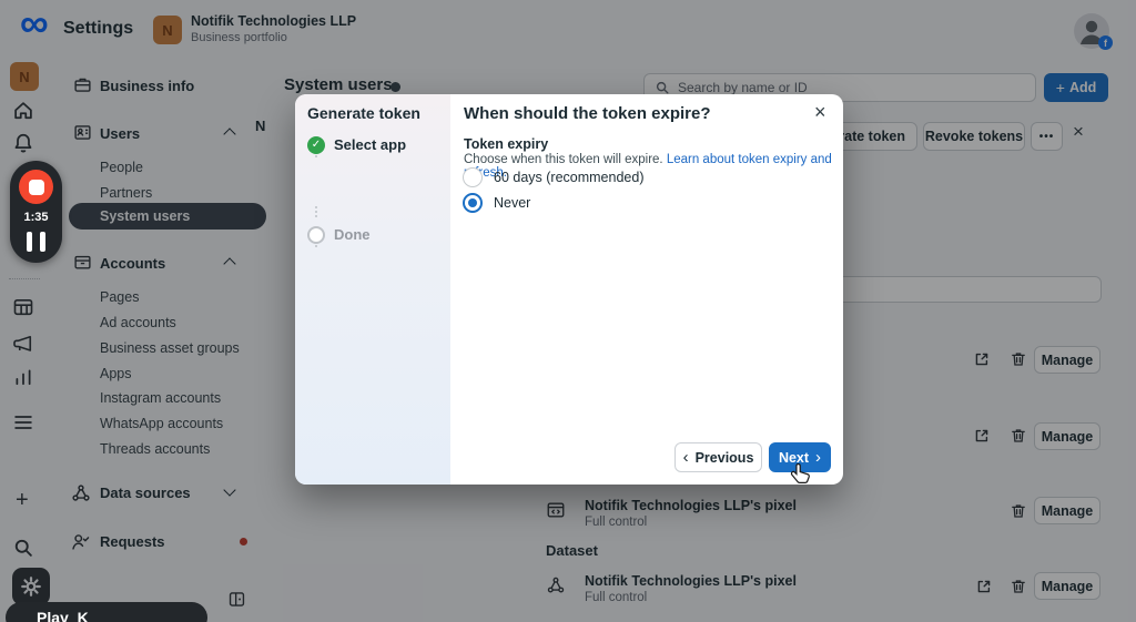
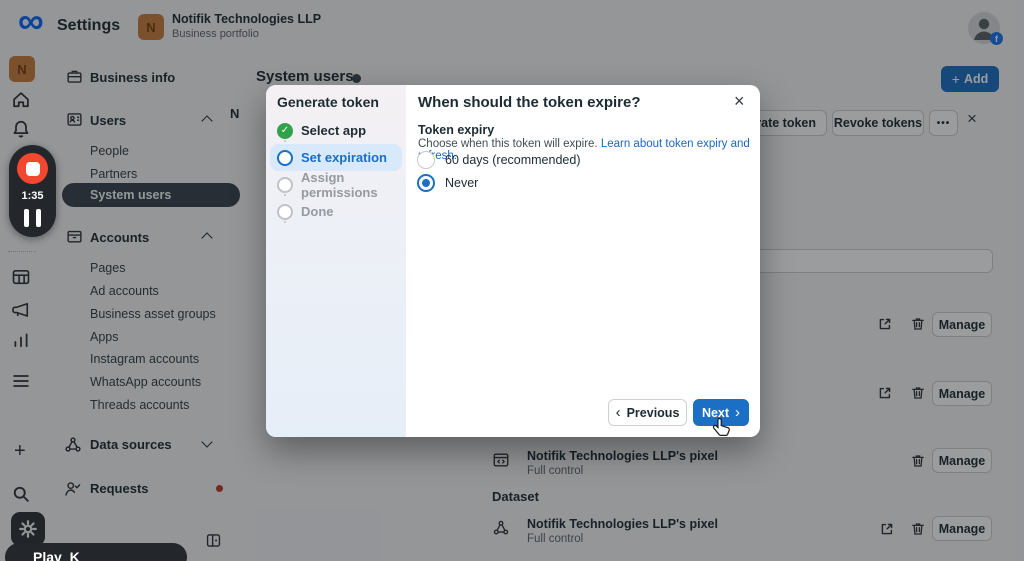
  ∞
  Settings
  N
  Notifik Technologies LLP
  Business portfolio
  f
  N
  +
  Business info
  Users
  People
  Partners
  System users
  Accounts
  Pages
  Ad accounts
  Business asset groups
  Apps
  Instagram accounts
  WhatsApp accounts
  Threads accounts
  Data sources
  Requests
  System users
  N
- Search by name or ID
  +
  Add
  Revoke tokens
  •••
  ×
  Manage
  Manage
  Notifik Technologies LLP's pixel
  Full control
  Manage
  Dataset
  Notifik Technologies LLP's pixel
  Full control
  Manage
  1:35
  Play_K
  Generate token
  ✓
  Select app
+ Set expiration
+ Assign permissions
  Done
  When should the token expire?
  ×
  Token expiry
  Choose when this token will expire. Learn about token expiry and esh.
  60 days (recommended)
  Never
  ‹
  Previous
  Next
  ›
